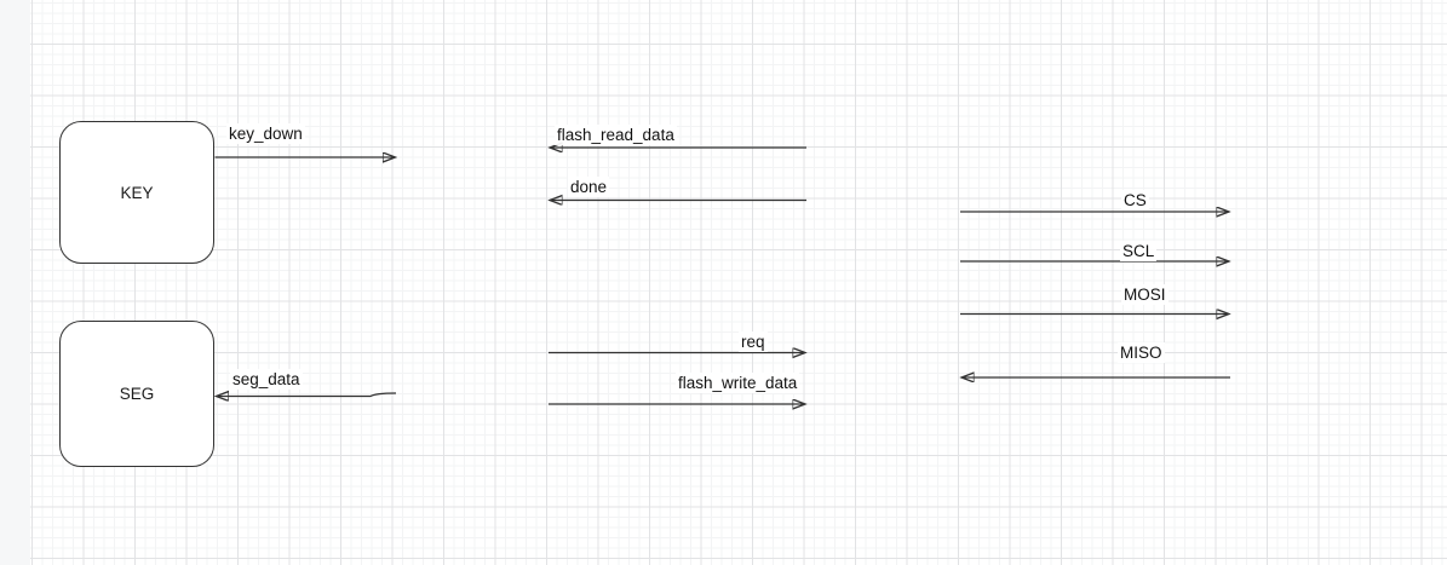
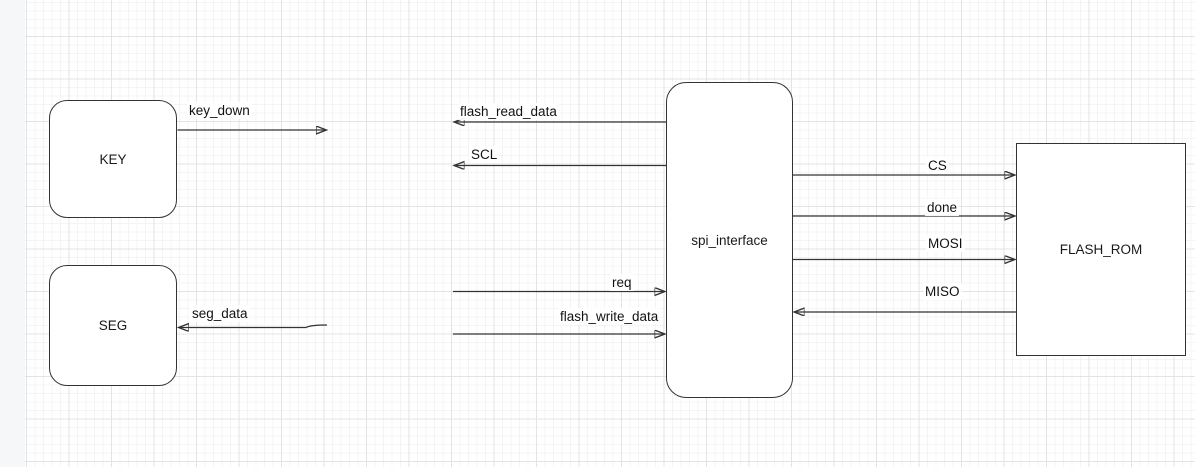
  KEY
  SEG
+ spi_interface
+ FLASH_ROM
  key_down
  flash_read_data
- done
+ SCL
  req
  flash_write_data
  seg_data
  CS
- SCL
+ done
  MOSI
  MISO
